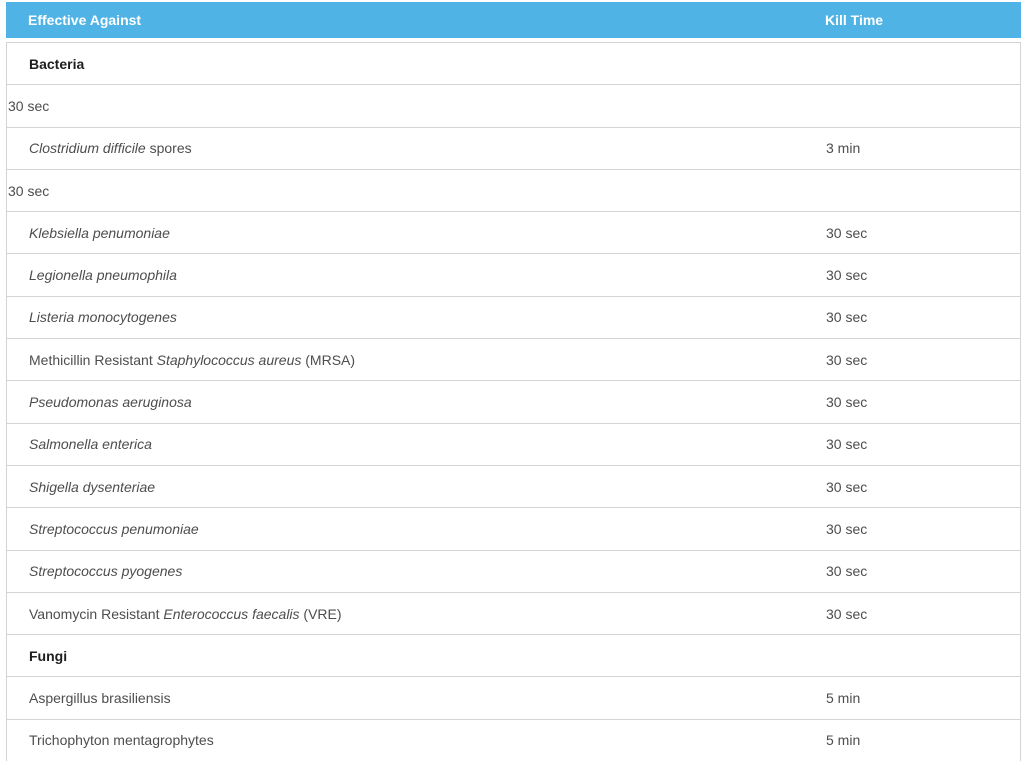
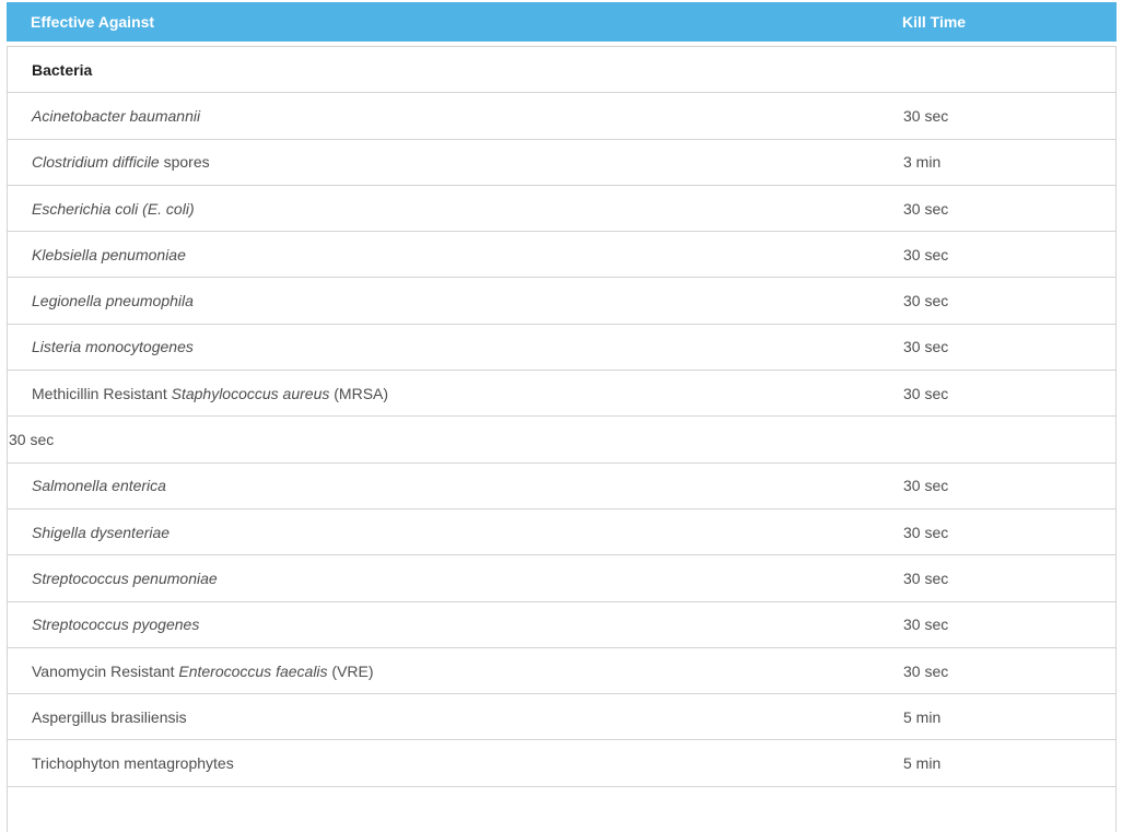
  Effective Against
  Kill Time
  Bacteria
+ Acinetobacter baumannii
  30 sec
  Clostridium difficile spores
  3 min
+ Escherichia coli (E. coli)
  30 sec
  Klebsiella penumoniae
  30 sec
  Legionella pneumophila
  30 sec
  Listeria monocytogenes
  30 sec
  Methicillin Resistant Staphylococcus aureus (MRSA)
  30 sec
- Pseudomonas aeruginosa
  30 sec
  Salmonella enterica
  30 sec
  Shigella dysenteriae
  30 sec
  Streptococcus penumoniae
  30 sec
  Streptococcus pyogenes
  30 sec
  Vanomycin Resistant Enterococcus faecalis (VRE)
  30 sec
- Fungi
  Aspergillus brasiliensis
  5 min
  Trichophyton mentagrophytes
  5 min
